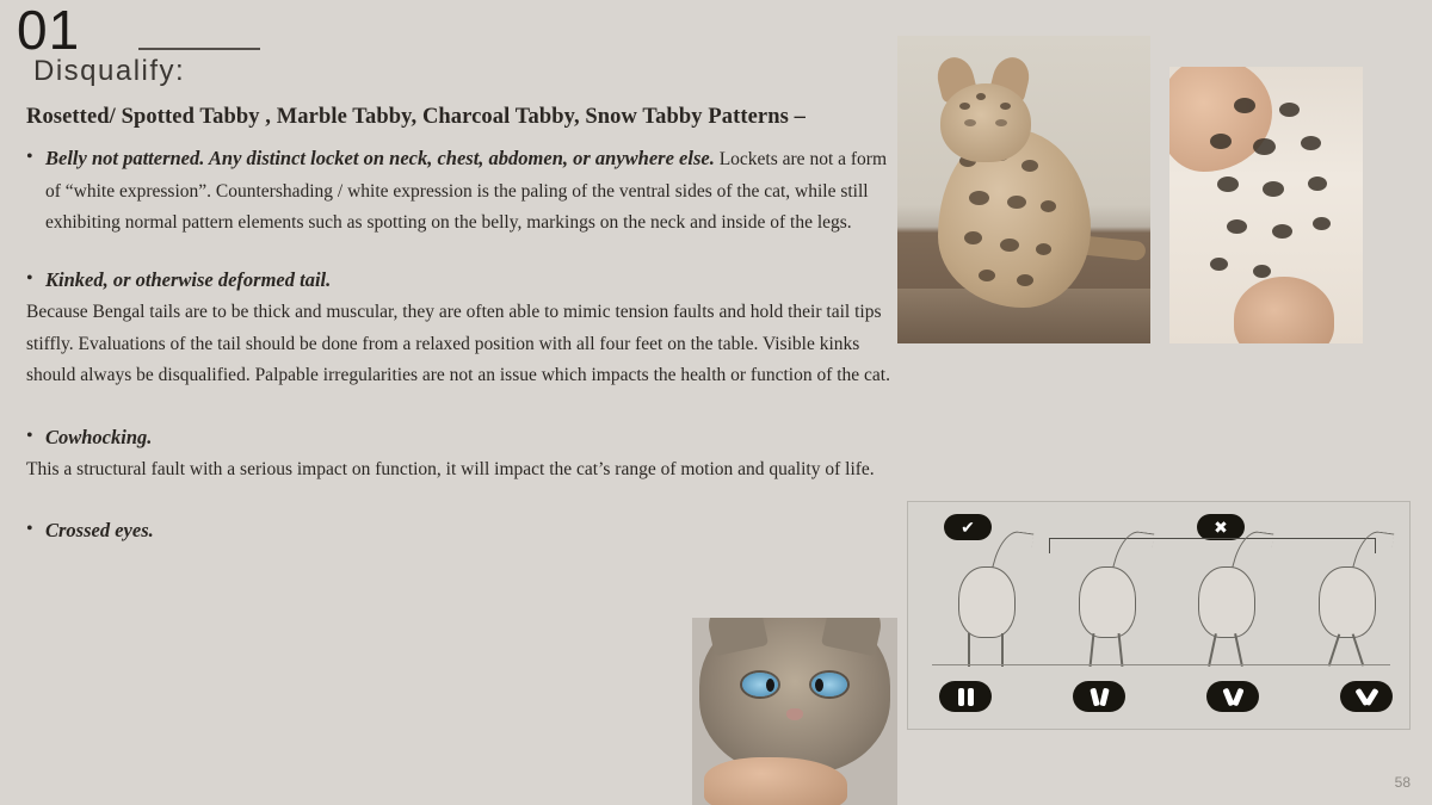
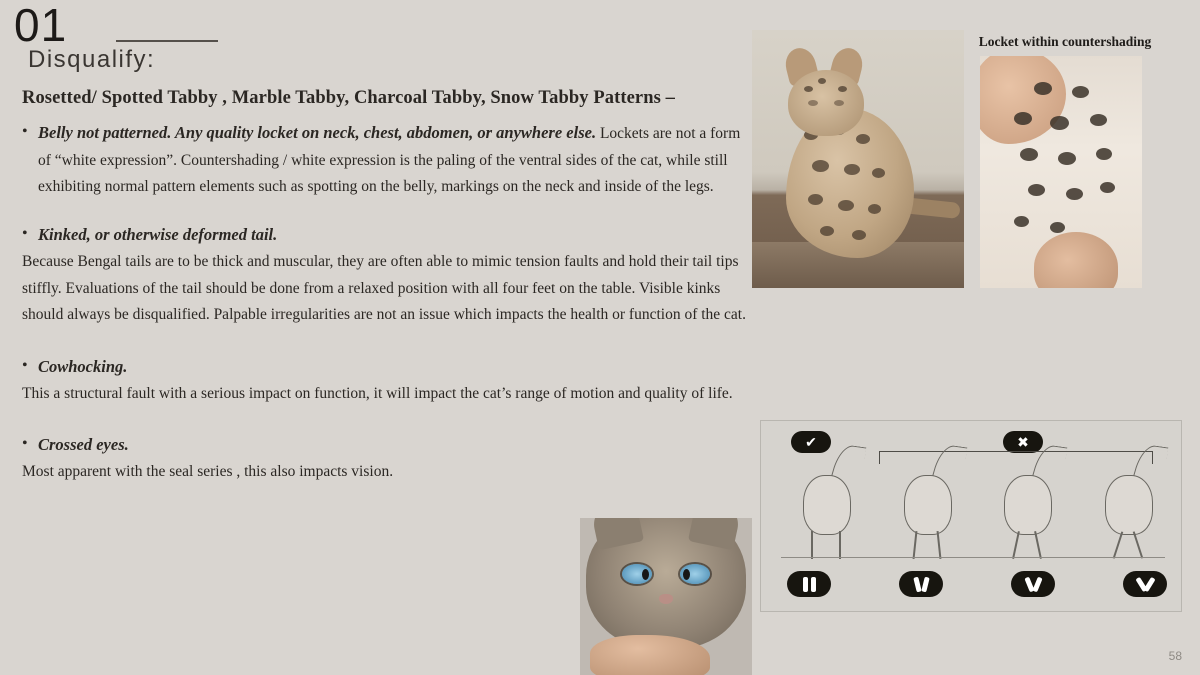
  01
  Disqualify:
  Rosetted/ Spotted Tabby , Marble Tabby, Charcoal Tabby, Snow Tabby Patterns –
  •
- Belly not patterned. Any distinct locket on neck, chest, abdomen, or anywhere else. Lockets are not a form of “white expression”. Countershading / white expression is the paling of the ventral sides of the cat, while still exhibiting normal pattern elements such as spotting on the belly, markings on the neck and inside of the legs.
+ Belly not patterned. Any quality locket on neck, chest, abdomen, or anywhere else. Lockets are not a form of “white expression”. Countershading / white expression is the paling of the ventral sides of the cat, while still exhibiting normal pattern elements such as spotting on the belly, markings on the neck and inside of the legs.
  •
  Kinked, or otherwise deformed tail.
  Because Bengal tails are to be thick and muscular, they are often able to mimic tension faults and hold their tail tips stiffly. Evaluations of the tail should be done from a relaxed position with all four feet on the table. Visible kinks should always be disqualified. Palpable irregularities are not an issue which impacts the health or function of the cat.
  •
  Cowhocking.
  This a structural fault with a serious impact on function, it will impact the cat’s range of motion and quality of life.
  •
  Crossed eyes.
+ Most apparent with the seal series , this also impacts vision.
+ Locket within countershading
  ✔
  ✖
  58
